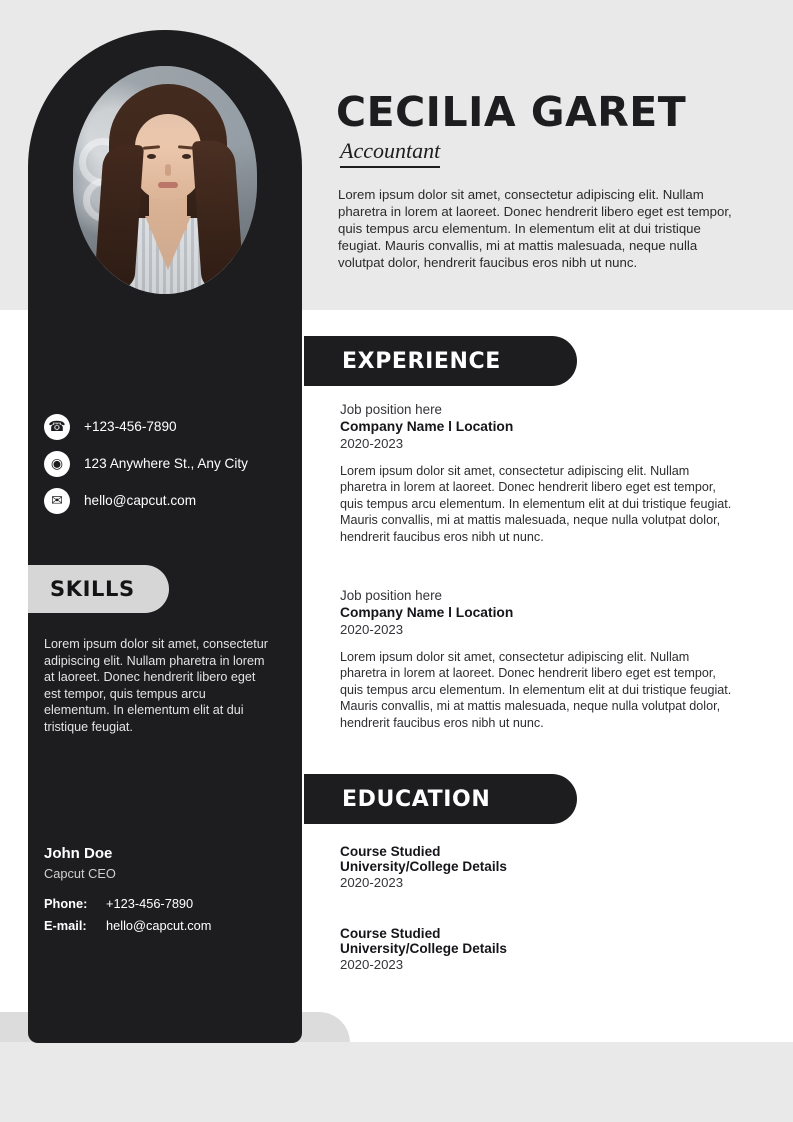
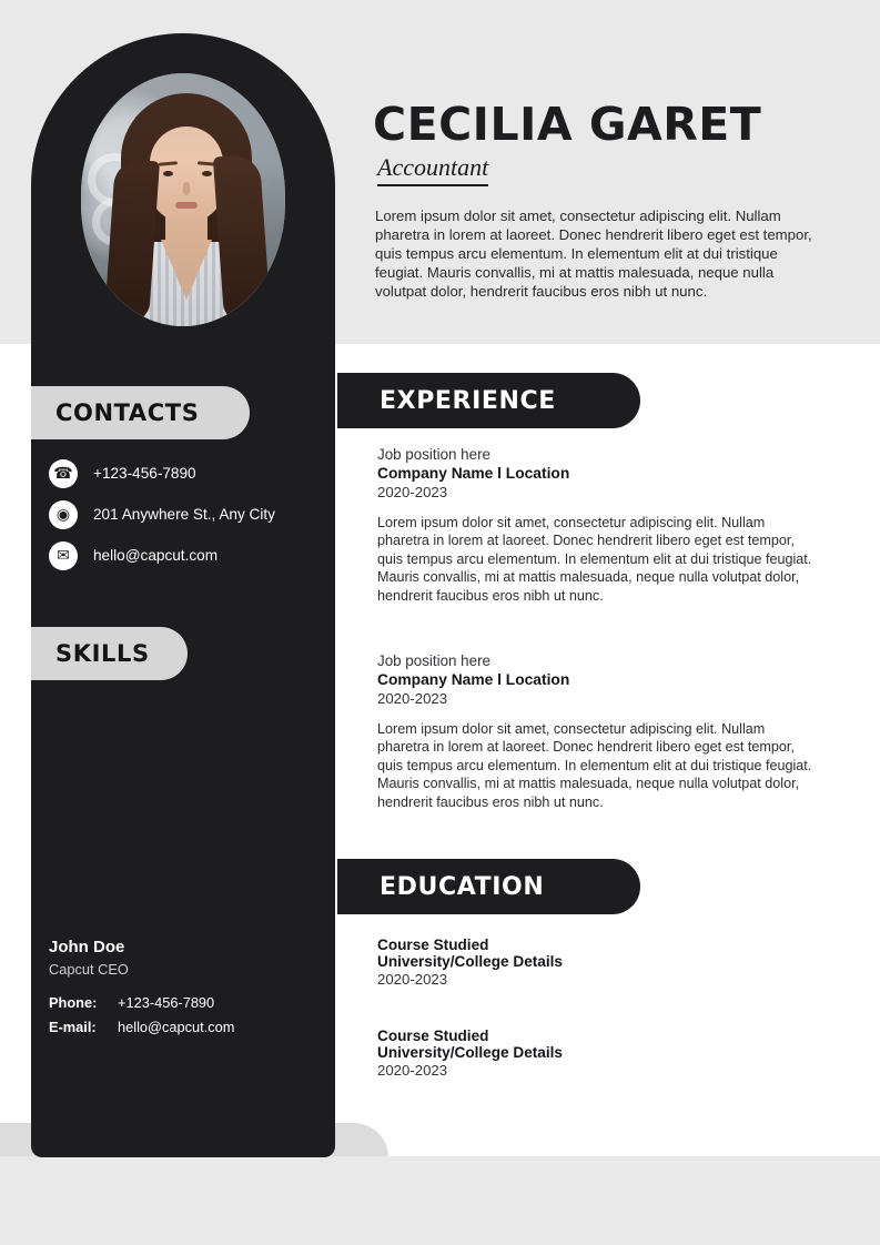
  CECILIA GARET
  Accountant
  Lorem ipsum dolor sit amet, consectetur adipiscing elit. Nullam pharetra in lorem at laoreet. Donec hendrerit libero eget est tempor, quis tempus arcu elementum. In elementum elit at dui tristique feugiat. Mauris convallis, mi at mattis malesuada, neque nulla volutpat dolor, hendrerit faucibus eros nibh ut nunc.
+ CONTACTS
  ☎
  +123-456-7890
  ◉
- 123 Anywhere St., Any City
+ 201 Anywhere St., Any City
  ✉
  hello@capcut.com
  SKILLS
- Lorem ipsum dolor sit amet, consectetur adipiscing elit. Nullam pharetra in lorem at laoreet. Donec hendrerit libero eget est tempor, quis tempus arcu elementum. In elementum elit at dui tristique feugiat.
  John Doe
  Capcut CEO
  Phone:
  +123-456-7890
  E-mail:
  hello@capcut.com
  EXPERIENCE
  Job position here
  Company Name l Location
  2020-2023
  Lorem ipsum dolor sit amet, consectetur adipiscing elit. Nullam pharetra in lorem at laoreet. Donec hendrerit libero eget est tempor, quis tempus arcu elementum. In elementum elit at dui tristique feugiat. Mauris convallis, mi at mattis malesuada, neque nulla volutpat dolor, hendrerit faucibus eros nibh ut nunc.
  Job position here
  Company Name l Location
  2020-2023
  Lorem ipsum dolor sit amet, consectetur adipiscing elit. Nullam pharetra in lorem at laoreet. Donec hendrerit libero eget est tempor, quis tempus arcu elementum. In elementum elit at dui tristique feugiat. Mauris convallis, mi at mattis malesuada, neque nulla volutpat dolor, hendrerit faucibus eros nibh ut nunc.
  EDUCATION
  Course Studied
  University/College Details
  2020-2023
  Course Studied
  University/College Details
  2020-2023
